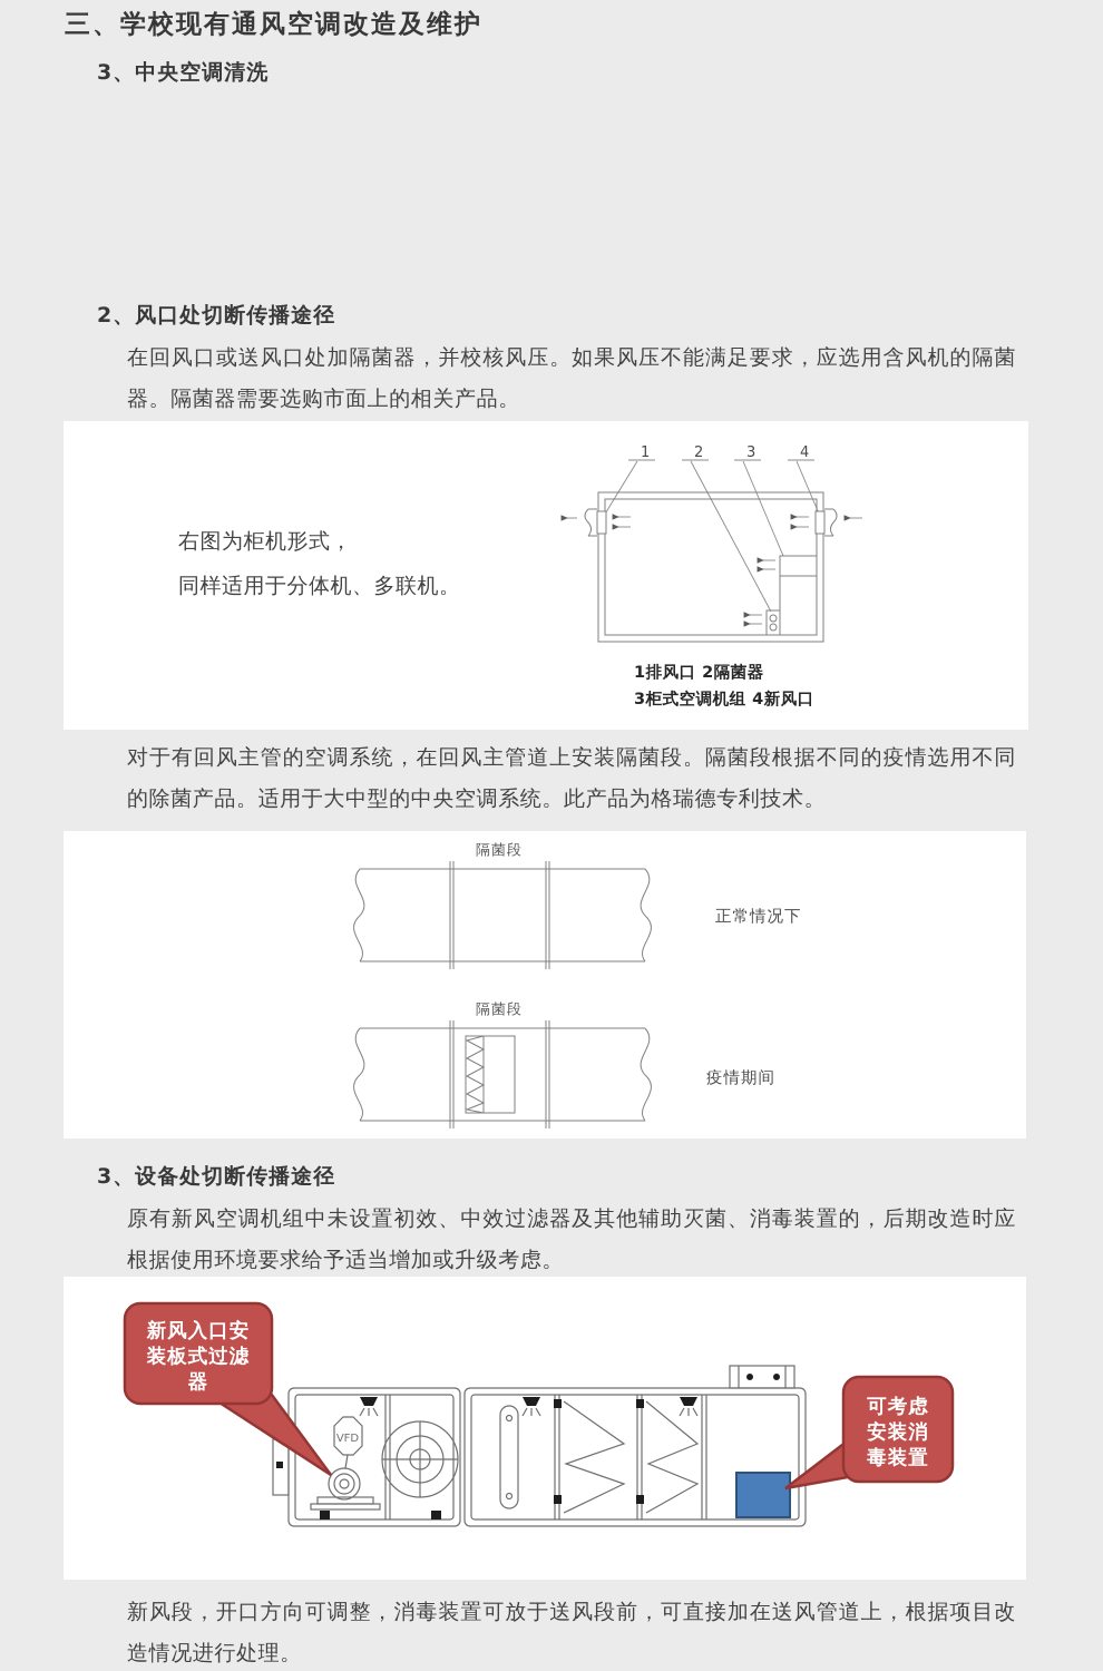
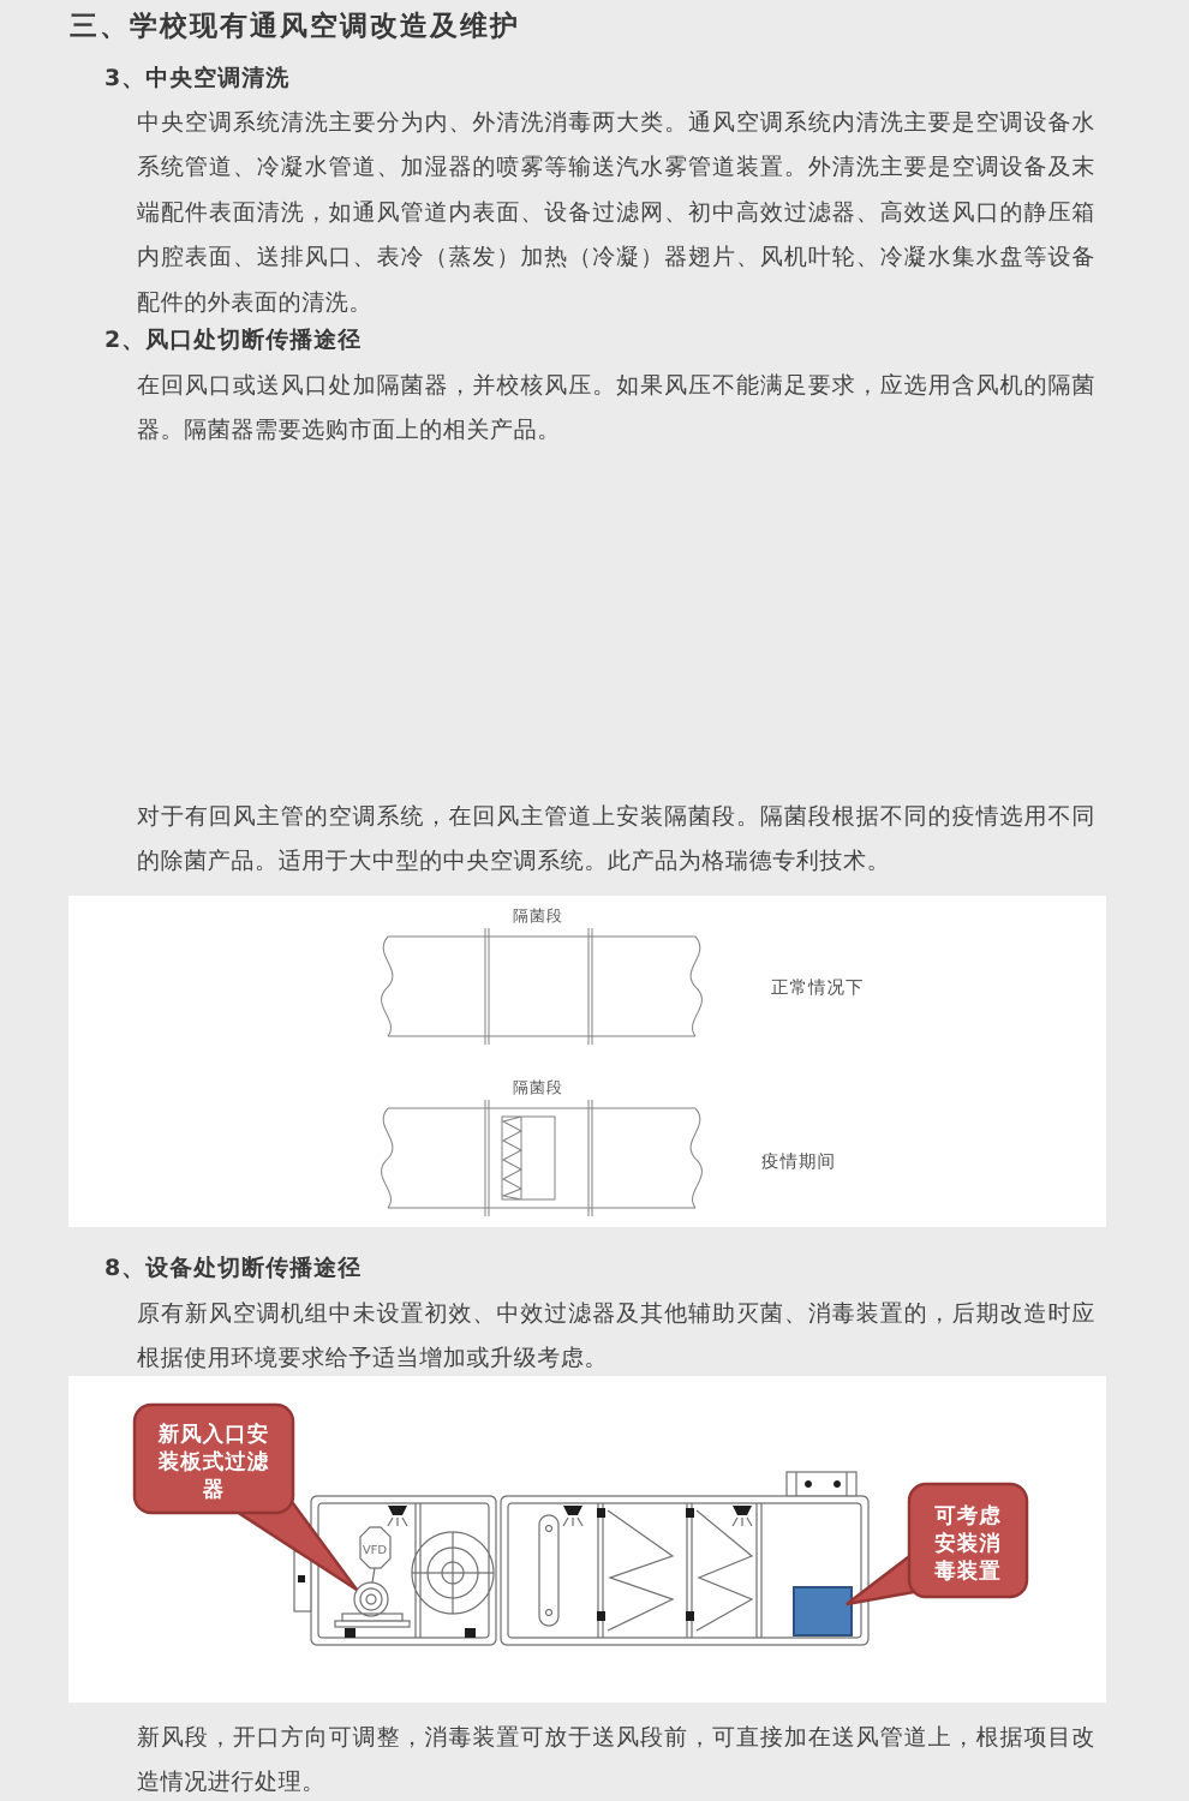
  三、学校现有通风空调改造及维护
  3、中央空调清洗
+ 中央空调系统清洗主要分为内、外清洗消毒两大类。通风空调系统内清洗主要是空调设备水系统管道、冷凝水管道、加湿器的喷雾等输送汽水雾管道装置。外清洗主要是空调设备及末端配件表面清洗，如通风管道内表面、设备过滤网、初中高效过滤器、高效送风口的静压箱内腔表面、送排风口、表冷（蒸发）加热（冷凝）器翅片、风机叶轮、冷凝水集水盘等设备配件的外表面的清洗。
  2、风口处切断传播途径
  在回风口或送风口处加隔菌器，并校核风压。如果风压不能满足要求，应选用含风机的隔菌器。隔菌器需要选购市面上的相关产品。
- 右图为柜机形式，
- 同样适用于分体机、多联机。
- 1
- 2
- 3
- 4
- 1排风口 2隔菌器
- 3柜式空调机组 4新风口
  对于有回风主管的空调系统，在回风主管道上安装隔菌段。隔菌段根据不同的疫情选用不同的除菌产品。适用于大中型的中央空调系统。此产品为格瑞德专利技术。
  隔菌段
  正常情况下
  隔菌段
  疫情期间
- 3、设备处切断传播途径
+ 8、设备处切断传播途径
  原有新风空调机组中未设置初效、中效过滤器及其他辅助灭菌、消毒装置的，后期改造时应根据使用环境要求给予适当增加或升级考虑。
  VFD
  新风入口安
  装板式过滤
  器
  可考虑
  安装消
  毒装置
  新风段，开口方向可调整，消毒装置可放于送风段前，可直接加在送风管道上，根据项目改造情况进行处理。
